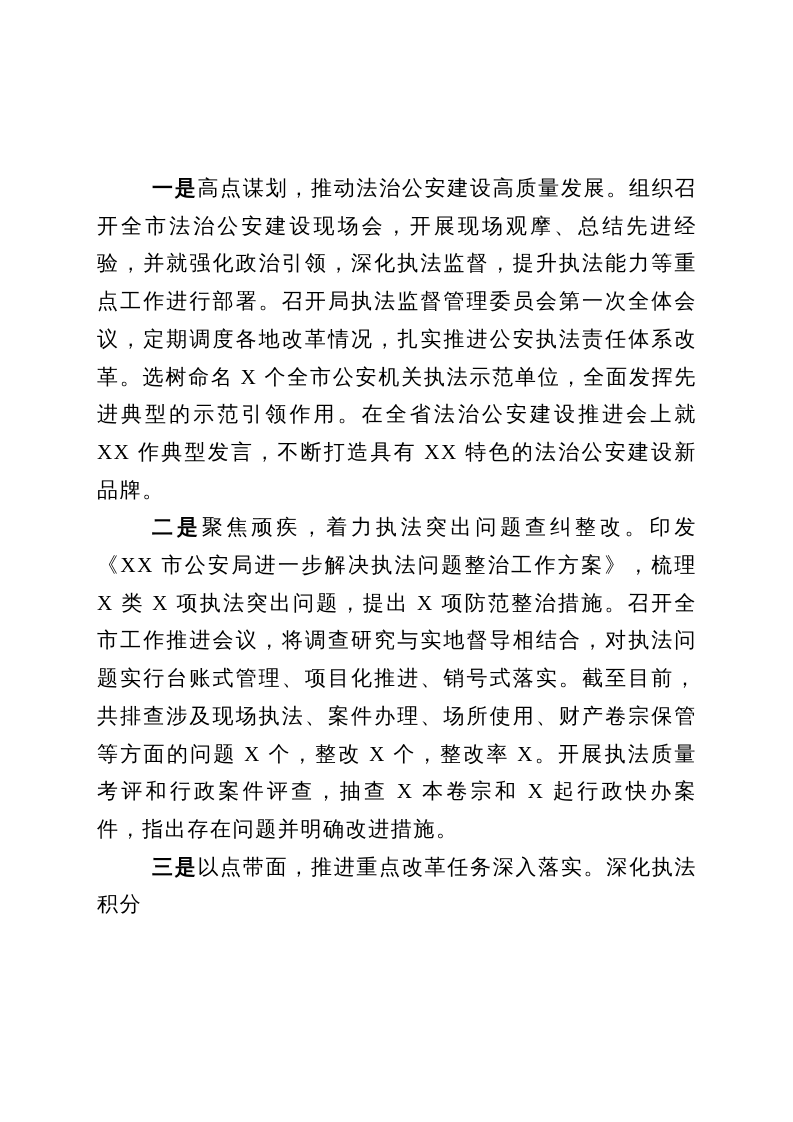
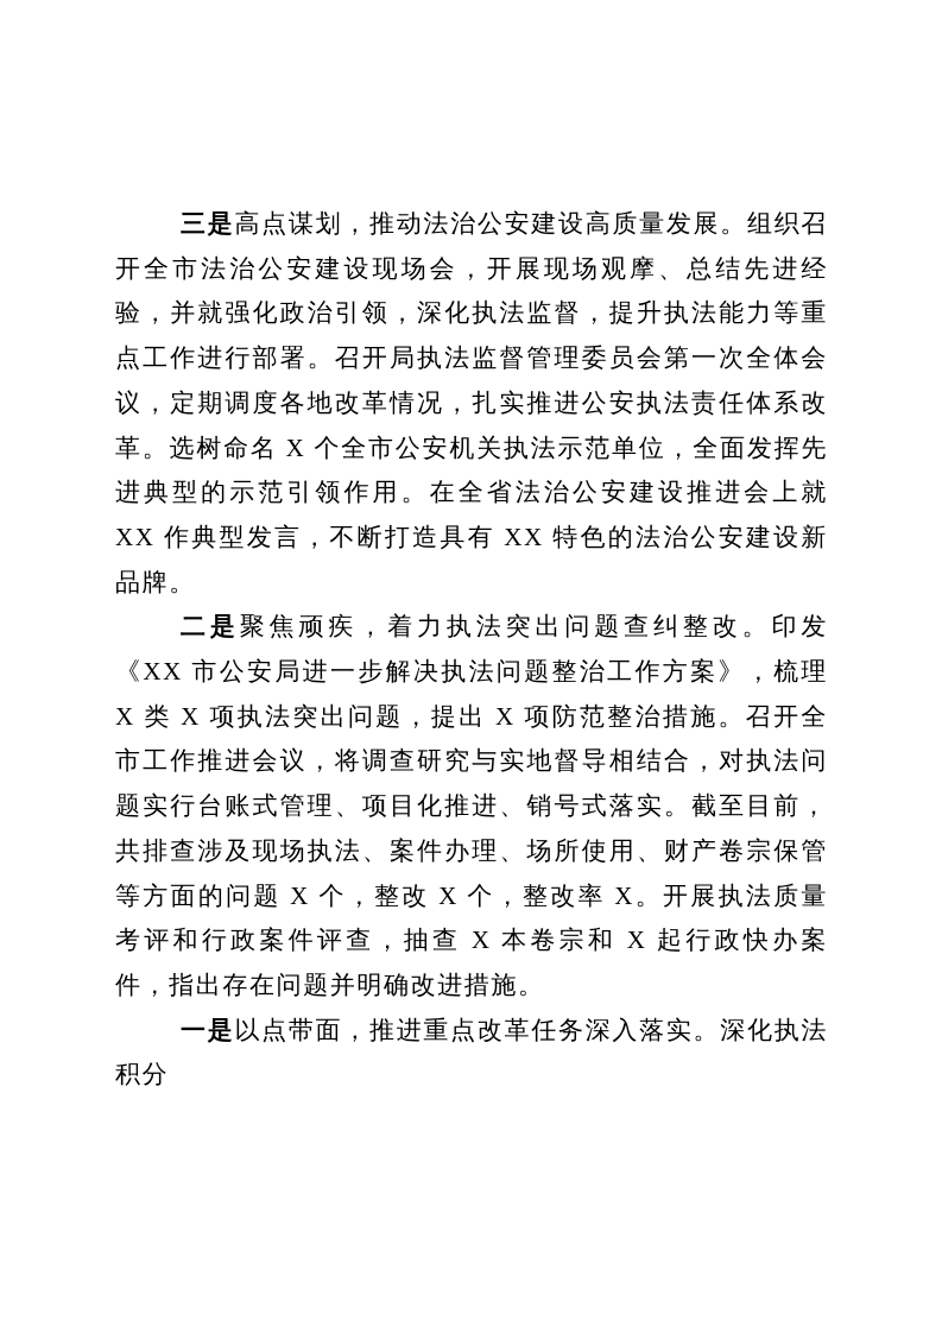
- 一是高点谋划，推动法治公安建设高质量发展。组织召开全市法治公安建设现场会，开展现场观摩、总结先进经验，并就强化政治引领，深化执法监督，提升执法能力等重点工作进行部署。召开局执法监督管理委员会第一次全体会议，定期调度各地改革情况，扎实推进公安执法责任体系改革。选树命名 X 个全市公安机关执法示范单位，全面发挥先进典型的示范引领作用。在全省法治公安建设推进会上就 XX 作典型发言，不断打造具有 XX 特色的法治公安建设新品牌。
+ 三是高点谋划，推动法治公安建设高质量发展。组织召开全市法治公安建设现场会，开展现场观摩、总结先进经验，并就强化政治引领，深化执法监督，提升执法能力等重点工作进行部署。召开局执法监督管理委员会第一次全体会议，定期调度各地改革情况，扎实推进公安执法责任体系改革。选树命名 X 个全市公安机关执法示范单位，全面发挥先进典型的示范引领作用。在全省法治公安建设推进会上就 XX 作典型发言，不断打造具有 XX 特色的法治公安建设新品牌。
  二是聚焦顽疾，着力执法突出问题查纠整改。印发《XX 市公安局进一步解决执法问题整治工作方案》，梳理 X 类 X 项执法突出问题，提出 X 项防范整治措施。召开全市工作推进会议，将调查研究与实地督导相结合，对执法问题实行台账式管理、项目化推进、销号式落实。截至目前，共排查涉及现场执法、案件办理、场所使用、财产卷宗保管等方面的问题 X 个，整改 X 个，整改率 X。开展执法质量考评和行政案件评查，抽查 X 本卷宗和 X 起行政快办案件，指出存在问题并明确改进措施。
- 三是以点带面，推进重点改革任务深入落实。深化执法积分
+ 一是以点带面，推进重点改革任务深入落实。深化执法积分
